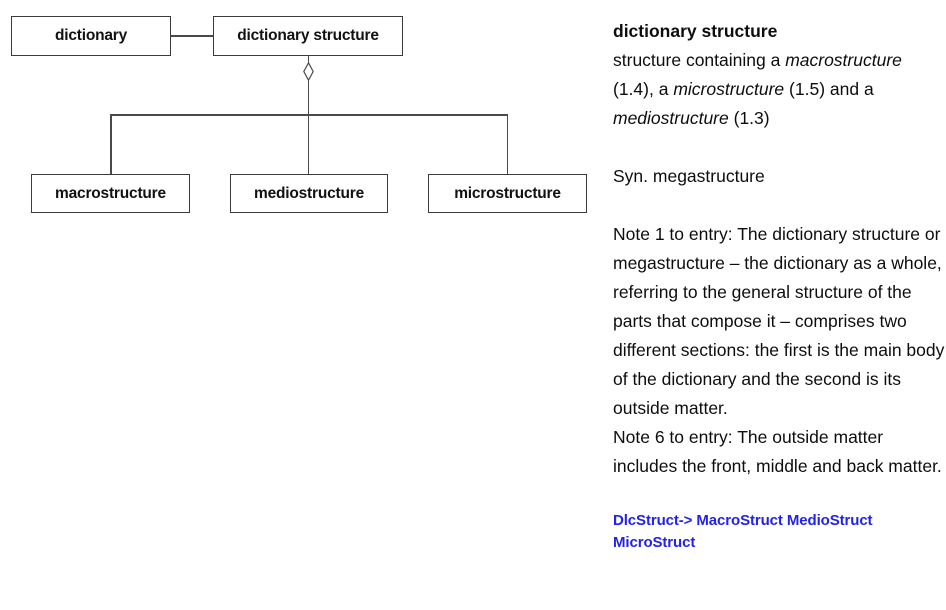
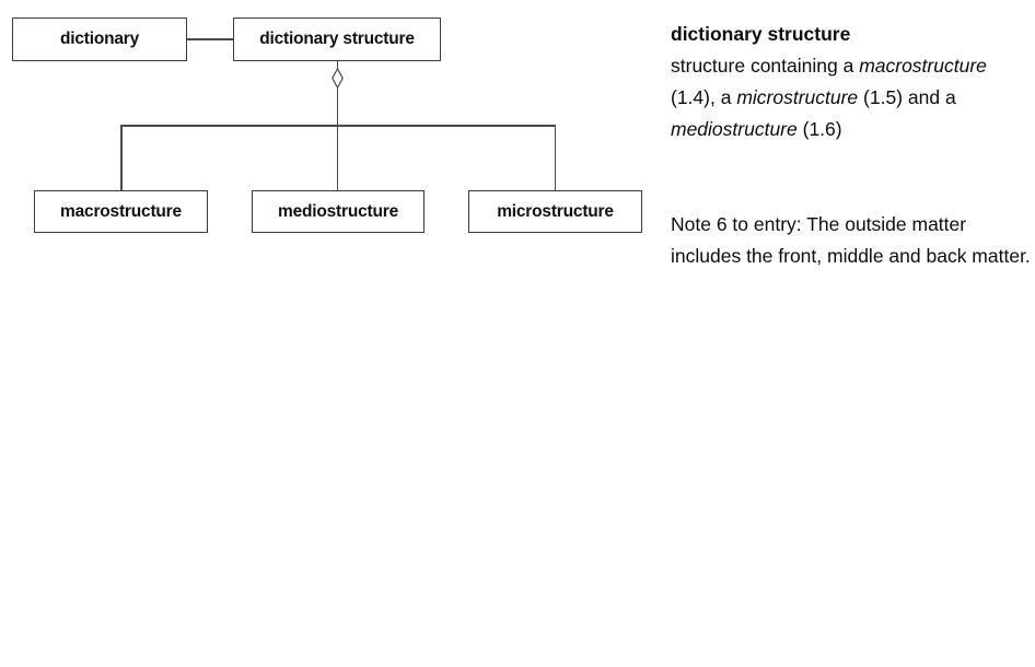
  dictionary
  dictionary structure
  macrostructure
  mediostructure
  microstructure
  dictionary structure
- structure containing a macrostructure (1.4), a microstructure (1.5) and a mediostructure (1.3)
+ structure containing a macrostructure (1.4), a microstructure (1.5) and a mediostructure (1.6)
- Syn. megastructure
- Note 1 to entry: The dictionary structure or megastructure – the dictionary as a whole, referring to the general structure of the parts that compose it – comprises two different sections: the first is the main body of the dictionary and the second is its outside matter.
  Note 6 to entry: The outside matter includes the front, middle and back matter.
- DlcStruct-> MacroStruct MedioStruct MicroStruct
